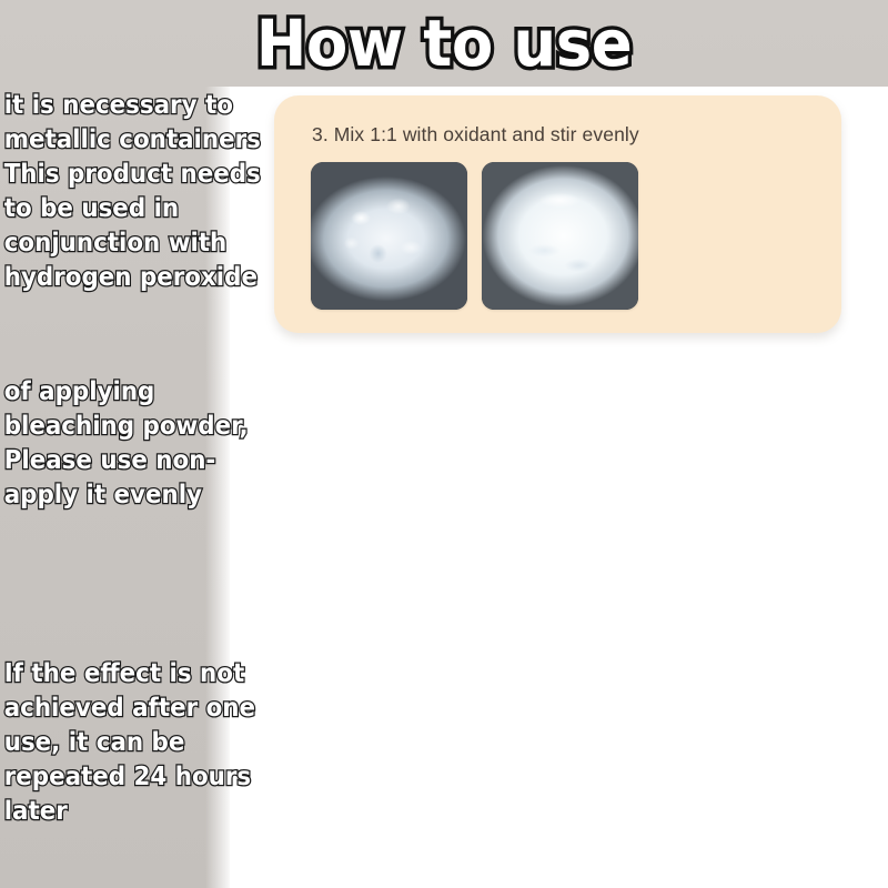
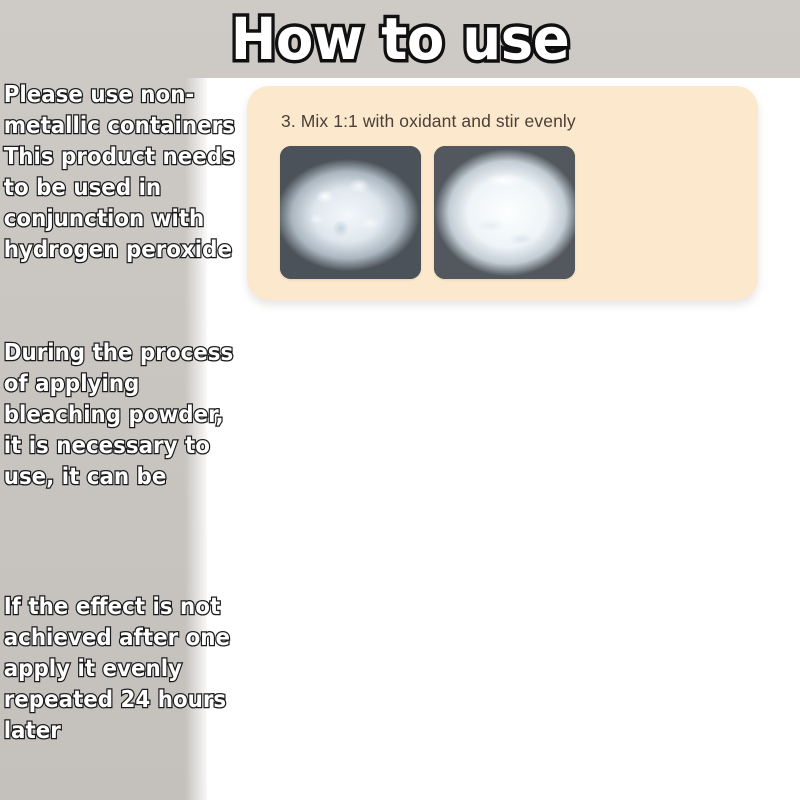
  How to use
- it is necessary to
+ Please use non-
  metallic containers
  This product needs
  to be used in
  conjunction with
  hydrogen peroxide
+ During the process
  of applying
  bleaching powder,
- Please use non-
+ it is necessary to
- apply it evenly
+ use, it can be
  If the effect is not
  achieved after one
- use, it can be
+ apply it evenly
  repeated 24 hours
  later
  3. Mix 1:1 with oxidant and stir evenly
